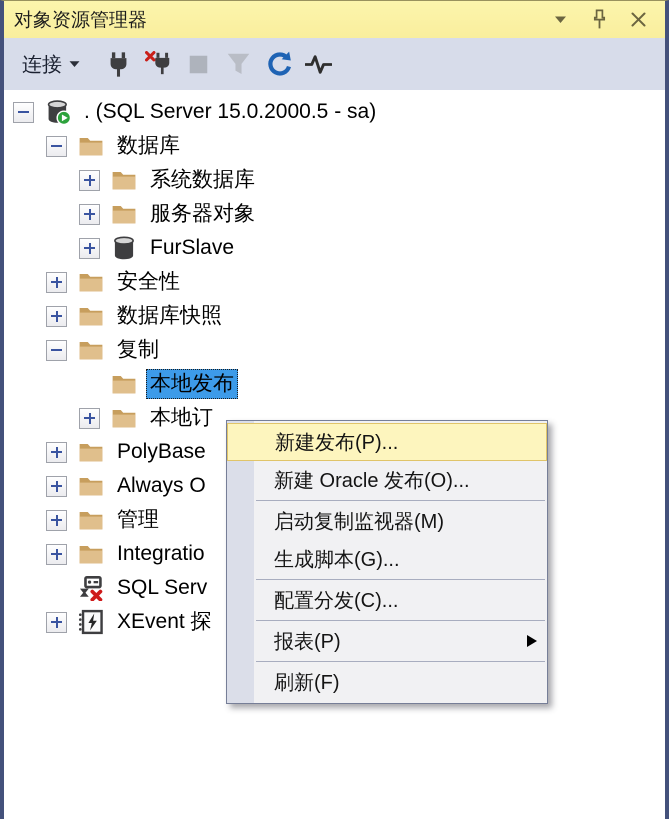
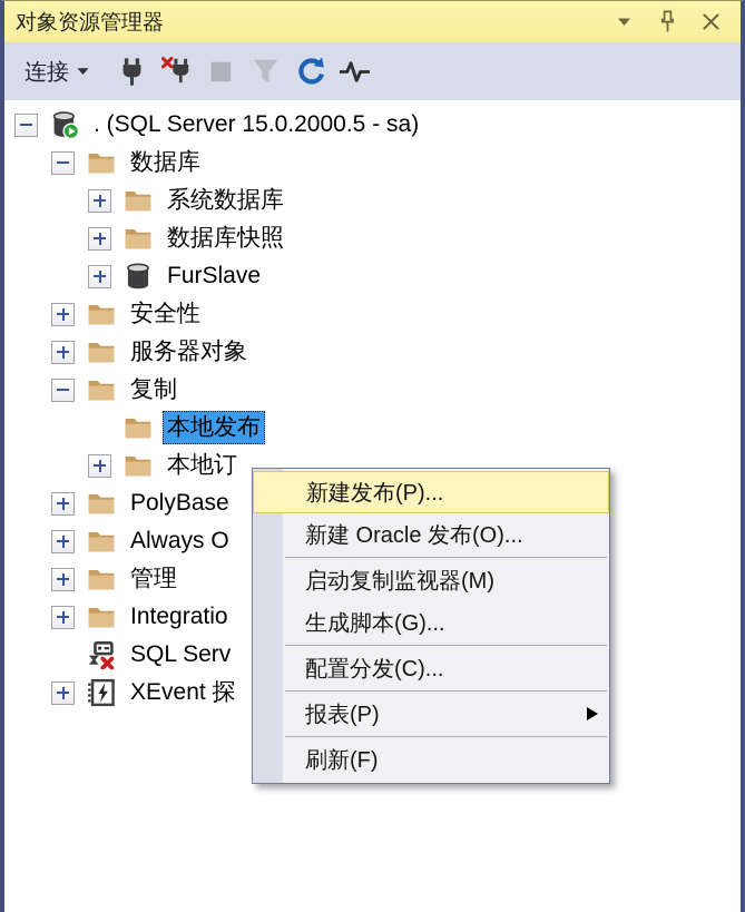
  对象资源管理器
  连接
  . (SQL Server 15.0.2000.5 - sa)
  数据库
  系统数据库
- 服务器对象
+ 数据库快照
  FurSlave
  安全性
- 数据库快照
+ 服务器对象
  复制
  本地发布
  本地订
  PolyBase
  Always O
  管理
  Integratio
  SQL Serv
  XEvent 探
  新建发布(P)...
  新建 Oracle 发布(O)...
  启动复制监视器(M)
  生成脚本(G)...
  配置分发(C)...
  报表(P)
  刷新(F)
